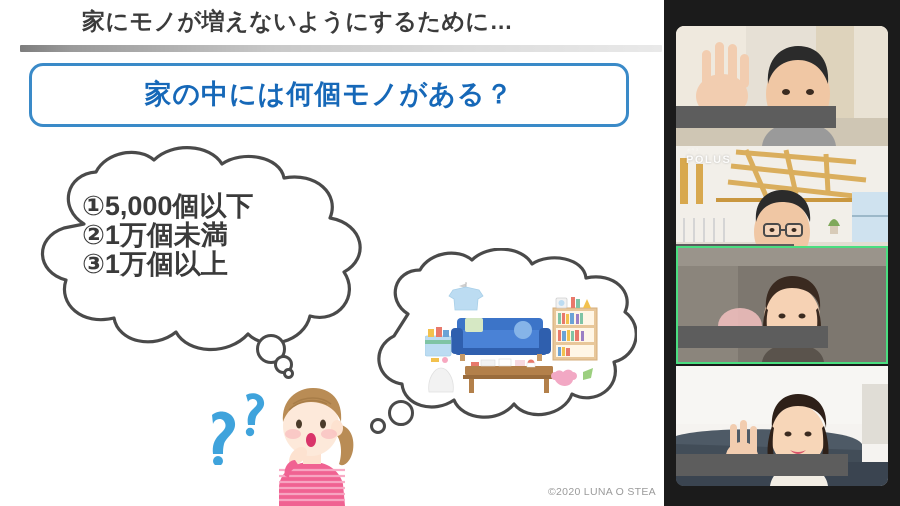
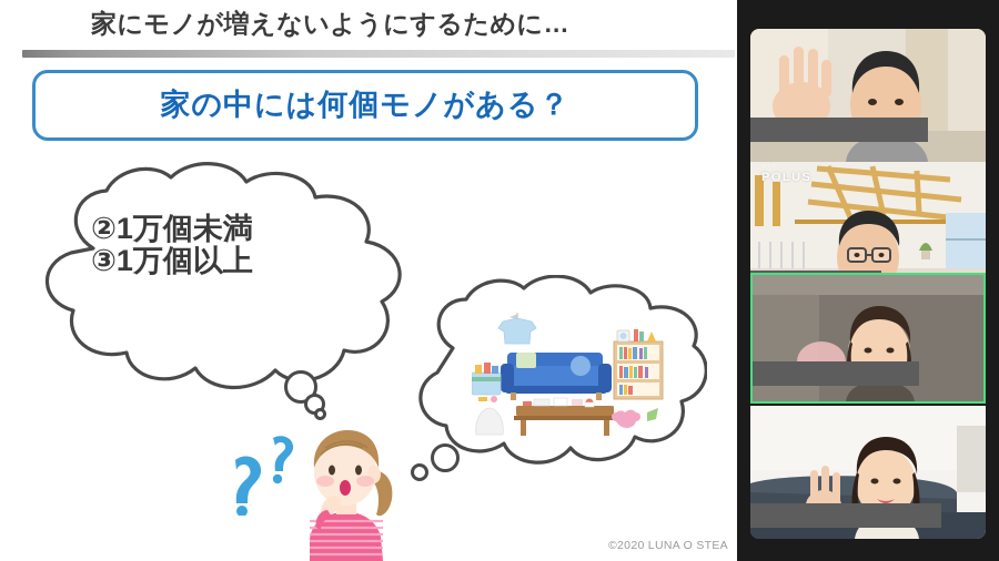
  家にモノが増えないようにするために…
  家の中には何個モノがある？
- ①5,000個以下
  ②1万個未満
  ③1万個以上
  ©2020 LUNA O STEA
  POLUS
